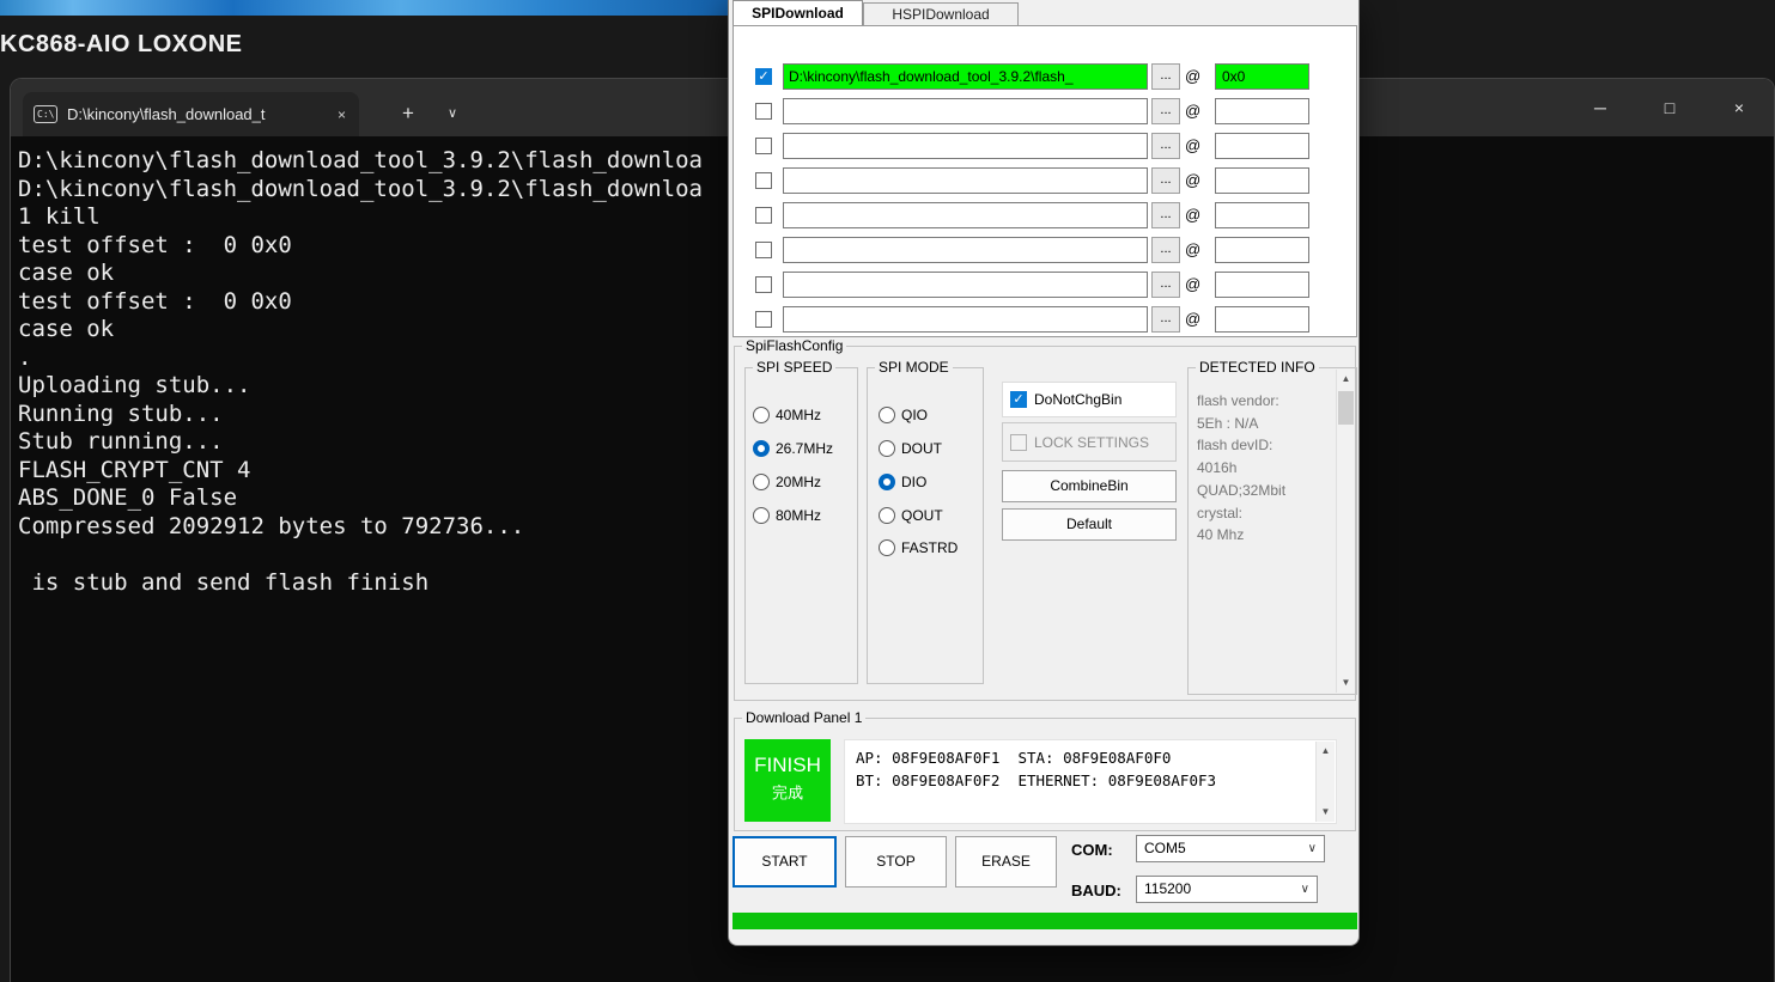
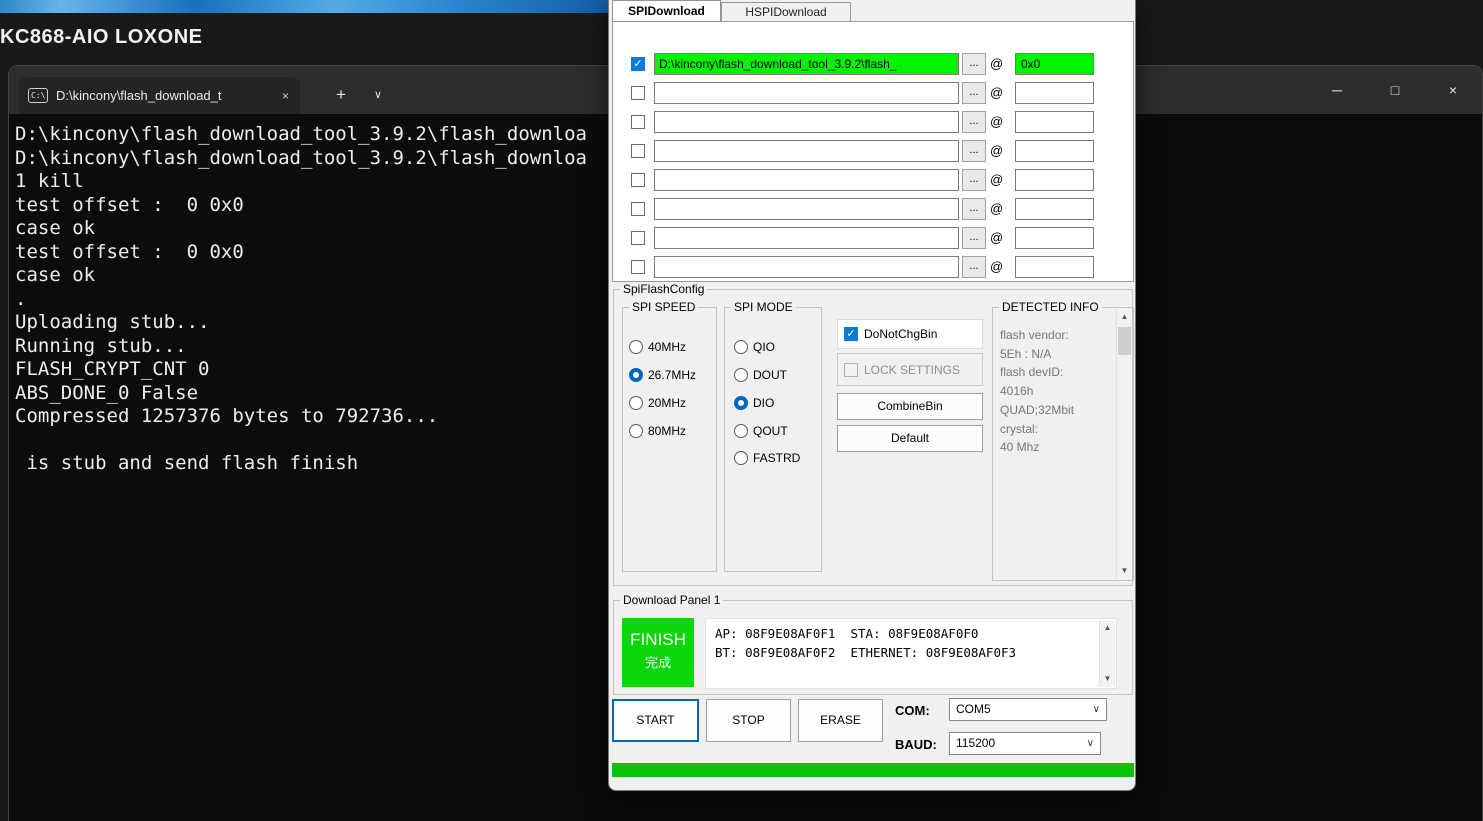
  KC868-AIO LOXONE
  C:\
  D:\kincony\flash_download_t
  ×
  +
  ∨
  ─
  □
  ×
  D:\kincony\flash_download_tool_3.9.2\flash_downloa
  D:\kincony\flash_download_tool_3.9.2\flash_downloa
  1 kill
  test offset : 0 0x0
  case ok
  test offset : 0 0x0
  case ok
  .
  Uploading stub...
  Running stub...
- Stub running...
- FLASH_CRYPT_CNT 4
+ FLASH_CRYPT_CNT 0
  ABS_DONE_0 False
- Compressed 2092912 bytes to 792736...
+ Compressed 1257376 bytes to 792736...
  is stub and send flash finish
  SPIDownload
  HSPIDownload
  D:\kincony\flash_download_tool_3.9.2\flash_
  ...
  @
  0x0
  ...
  @
  ...
  @
  ...
  @
  ...
  @
  ...
  @
  ...
  @
  ...
  @
  SpiFlashConfig
  SPI SPEED
  40MHz
  26.7MHz
  20MHz
  80MHz
  SPI MODE
  QIO
  DOUT
  DIO
  QOUT
  FASTRD
  DoNotChgBin
  LOCK SETTINGS
  CombineBin
  Default
  DETECTED INFO
  flash vendor:
  5Eh : N/A
  flash devID:
  4016h
  QUAD;32Mbit
  crystal:
  40 Mhz
  ▲
  ▼
  Download Panel 1
  FINISH
  完成
  AP: 08F9E08AF0F1 STA: 08F9E08AF0F0
  BT: 08F9E08AF0F2 ETHERNET: 08F9E08AF0F3
  ▲
  ▼
  START
  STOP
  ERASE
  COM:
  COM5
  ∨
  BAUD:
  115200
  ∨
